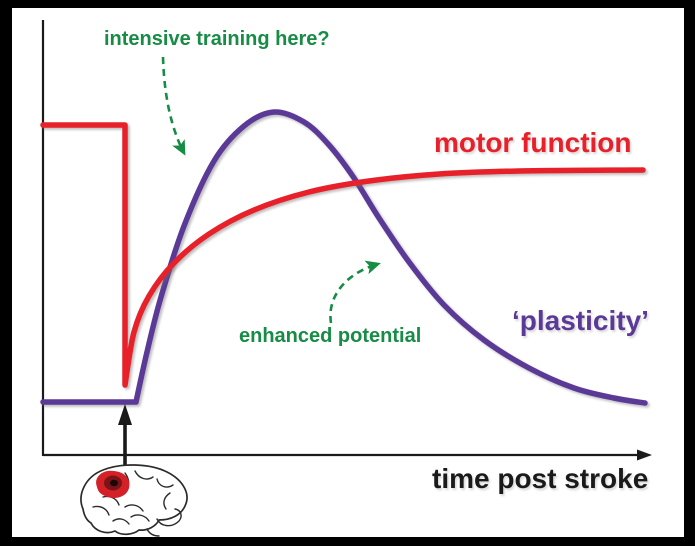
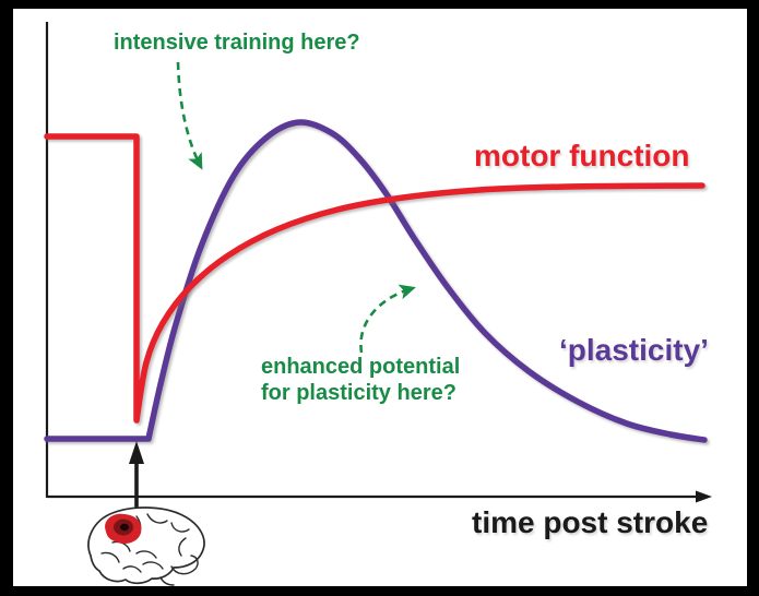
  intensive training here?
  motor function
  ‘plasticity’
  enhanced potential
+ for plasticity here?
  time post stroke
